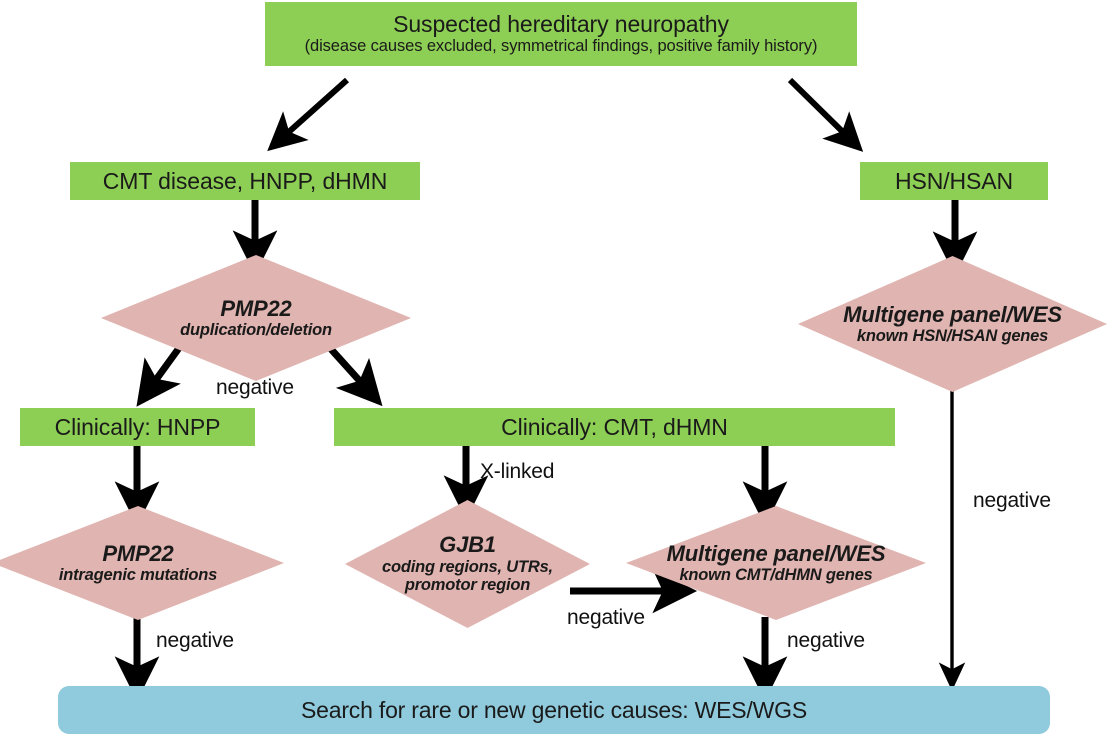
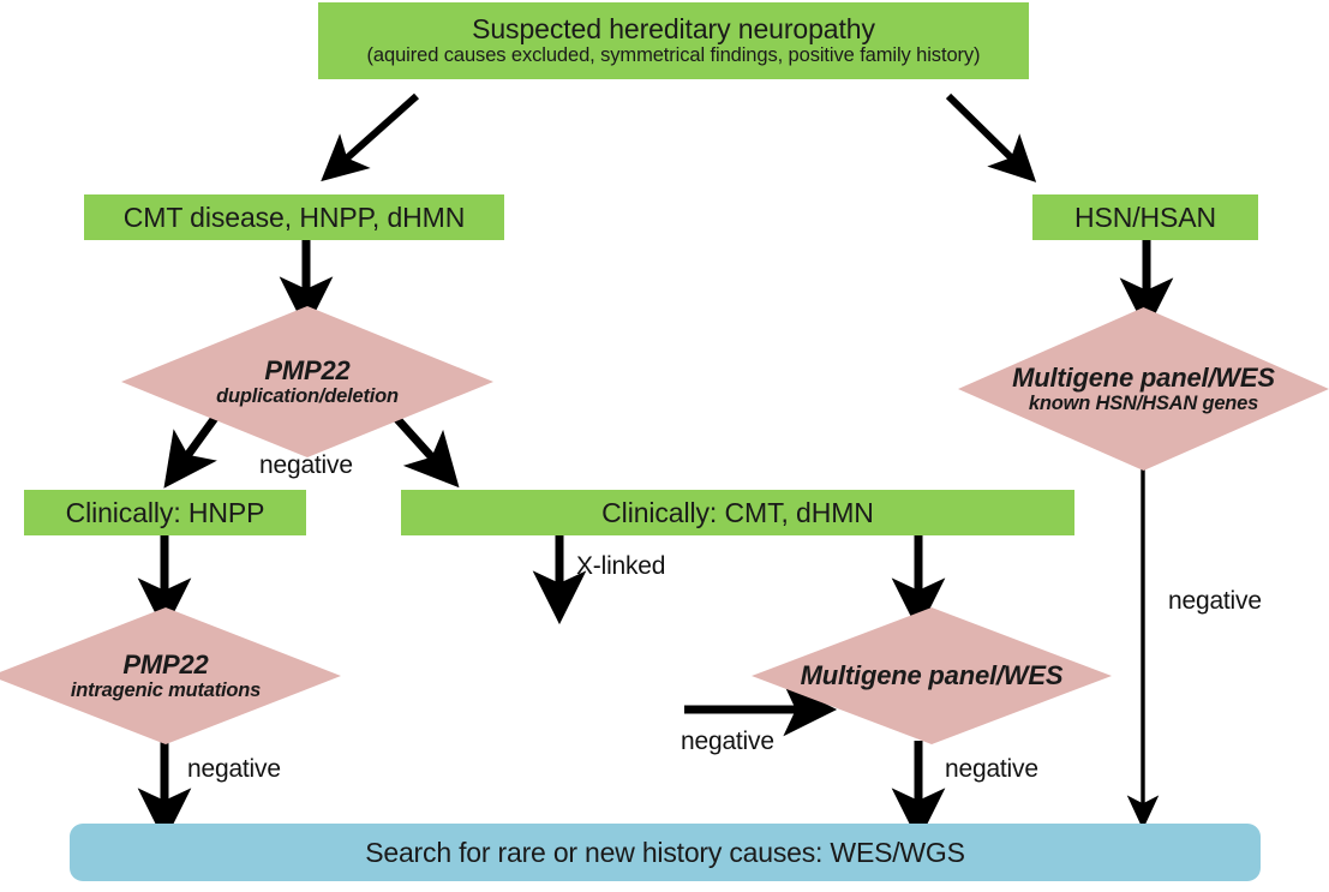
  Suspected hereditary neuropathy
- (disease causes excluded, symmetrical findings, positive family history)
+ (aquired causes excluded, symmetrical findings, positive family history)
  CMT disease, HNPP, dHMN
  HSN/HSAN
  PMP22
  duplication/deletion
  Multigene panel/WES
  known HSN/HSAN genes
  Clinically: HNPP
  Clinically: CMT, dHMN
  PMP22
  intragenic mutations
- GJB1
- coding regions, UTRs,
- promotor region
  Multigene panel/WES
- known CMT/dHMN genes
- Search for rare or new genetic causes: WES/WGS
+ Search for rare or new history causes: WES/WGS
  negative
  X-linked
  negative
  negative
  negative
  negative
